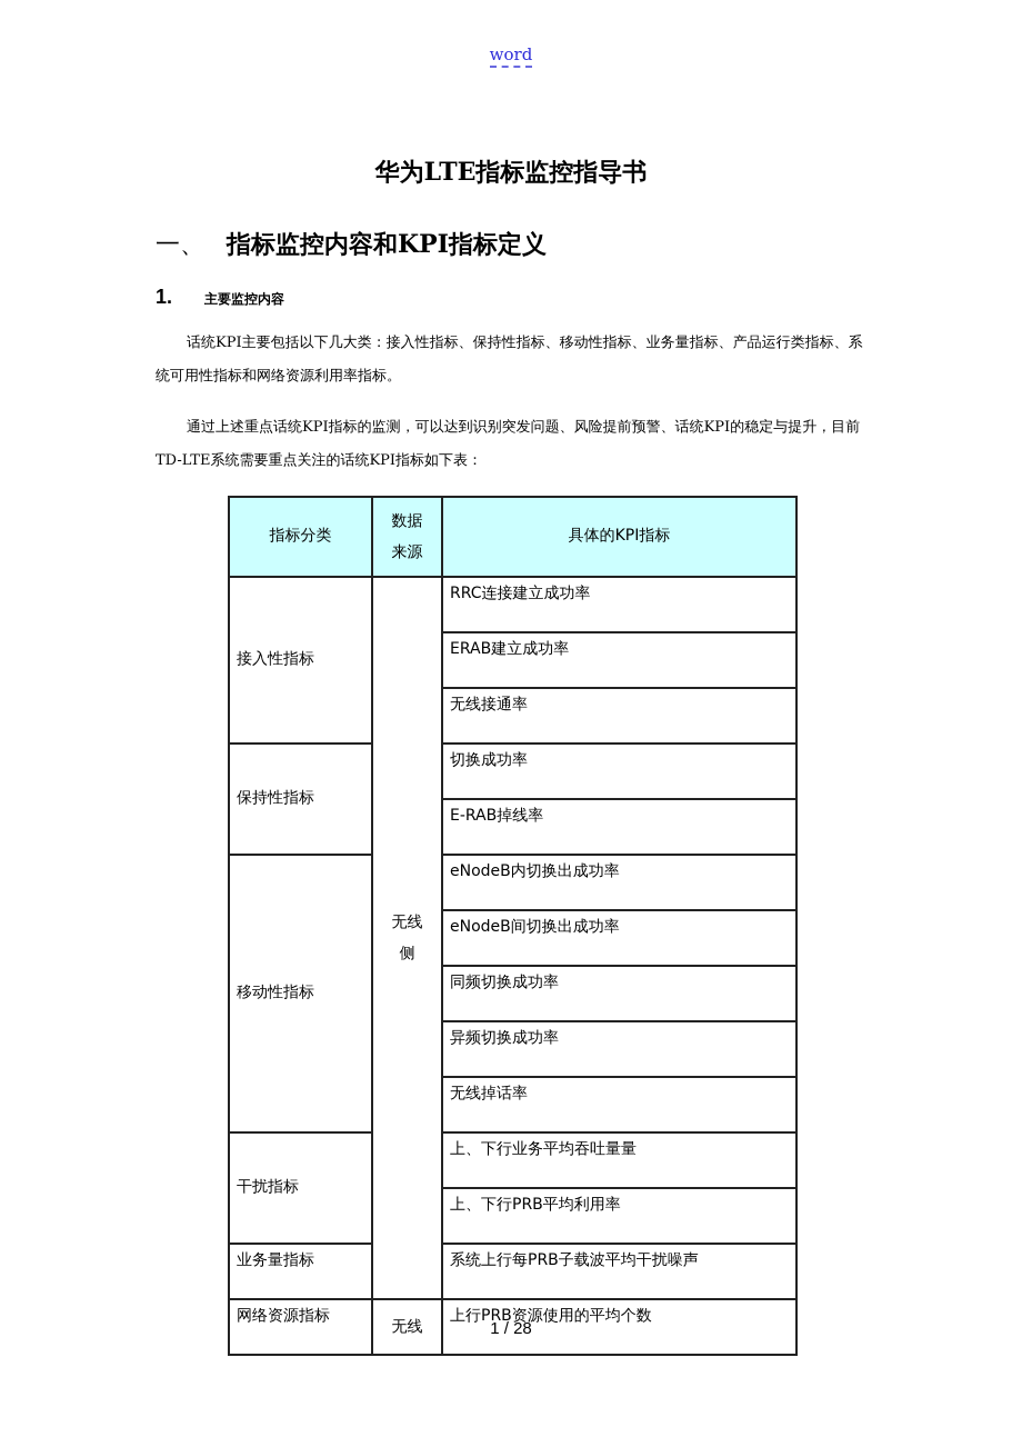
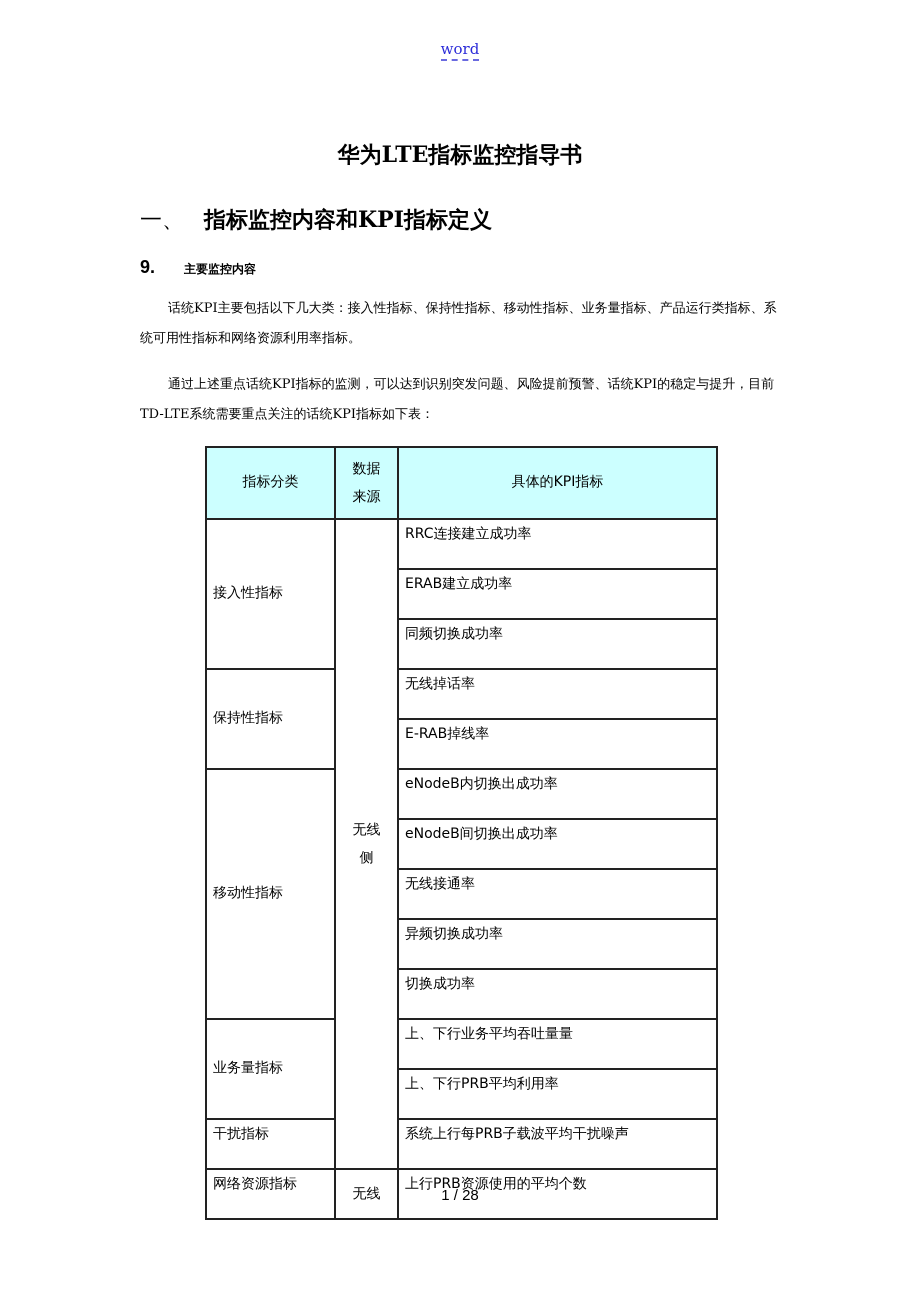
  word
  华为LTE指标监控指导书
  一、 指标监控内容和KPI指标定义
- 1. 主要监控内容
+ 9. 主要监控内容
  话统KPI主要包括以下几大类：接入性指标、保持性指标、移动性指标、业务量指标、产品运行类指标、系统可用性指标和网络资源利用率指标。
  通过上述重点话统KPI指标的监测，可以达到识别突发问题、风险提前预警、话统KPI的稳定与提升，目前TD-LTE系统需要重点关注的话统KPI指标如下表：
  指标分类	数据来源	具体的KPI指标
  接入性指标	无线侧	RRC连接建立成功率
  ERAB建立成功率
- 无线接通率
+ 同频切换成功率
- 保持性指标	切换成功率
+ 保持性指标	无线掉话率
  E-RAB掉线率
  移动性指标	eNodeB内切换出成功率
  eNodeB间切换出成功率
- 同频切换成功率
+ 无线接通率
  异频切换成功率
- 无线掉话率
+ 切换成功率
- 干扰指标	上、下行业务平均吞吐量量
+ 业务量指标	上、下行业务平均吞吐量量
  上、下行PRB平均利用率
- 业务量指标	系统上行每PRB子载波平均干扰噪声
+ 干扰指标	系统上行每PRB子载波平均干扰噪声
  网络资源指标	无线	上行PRB资源使用的平均个数
  1 / 28
